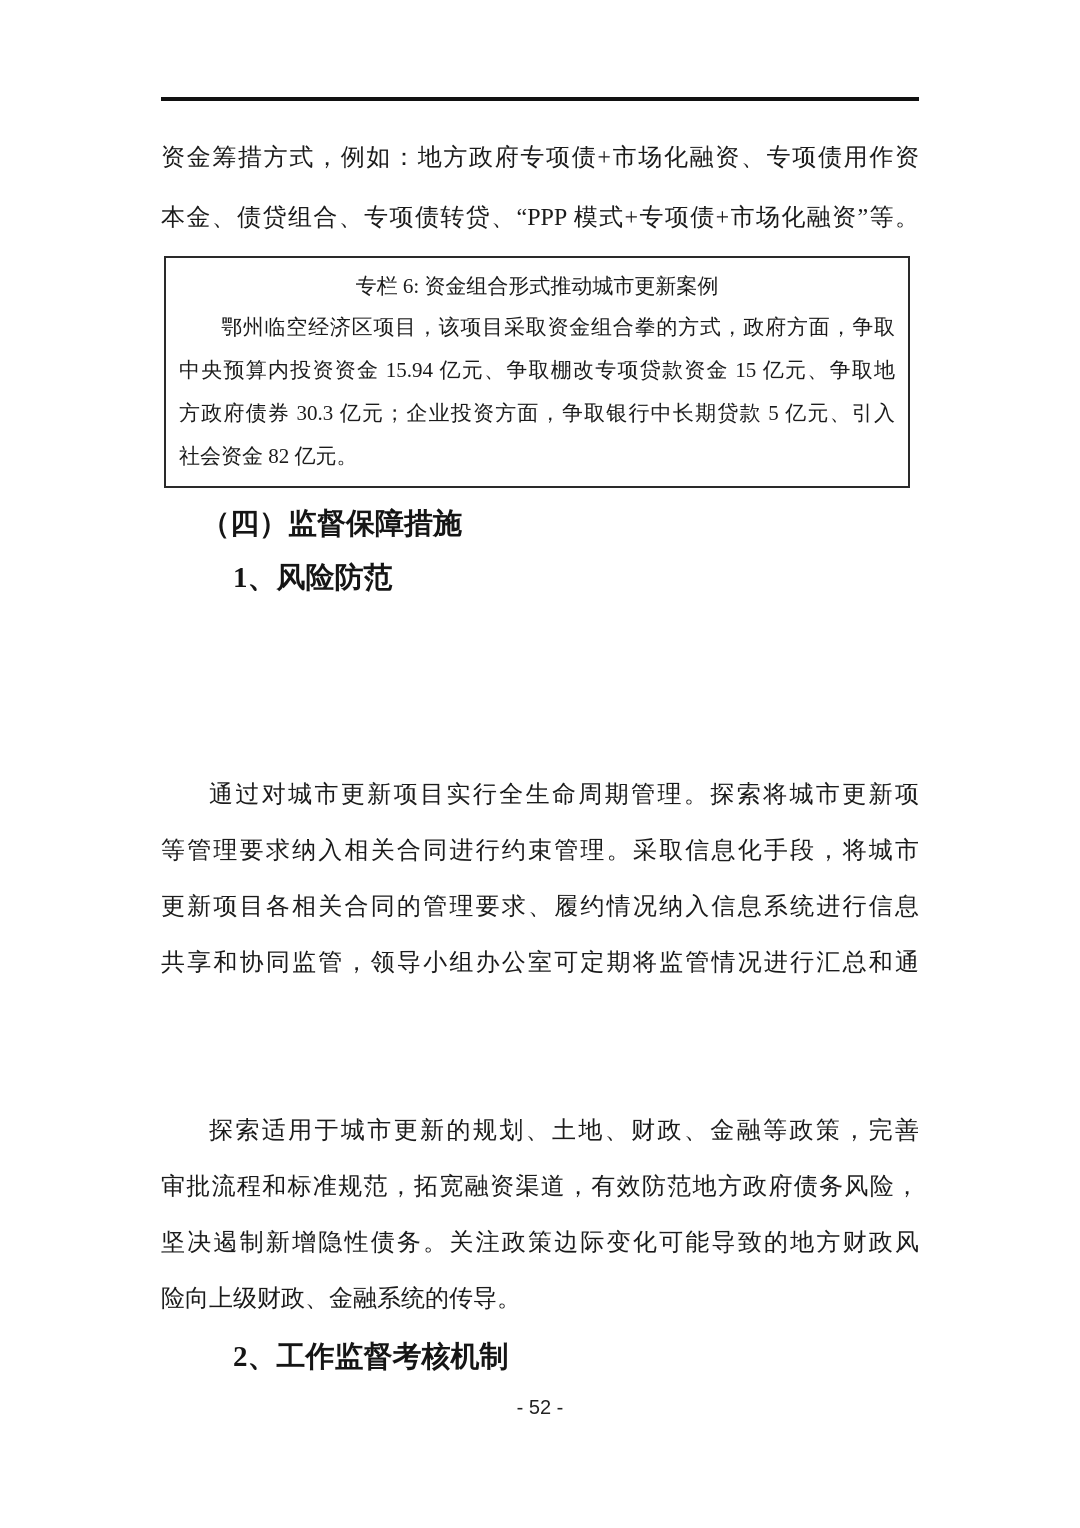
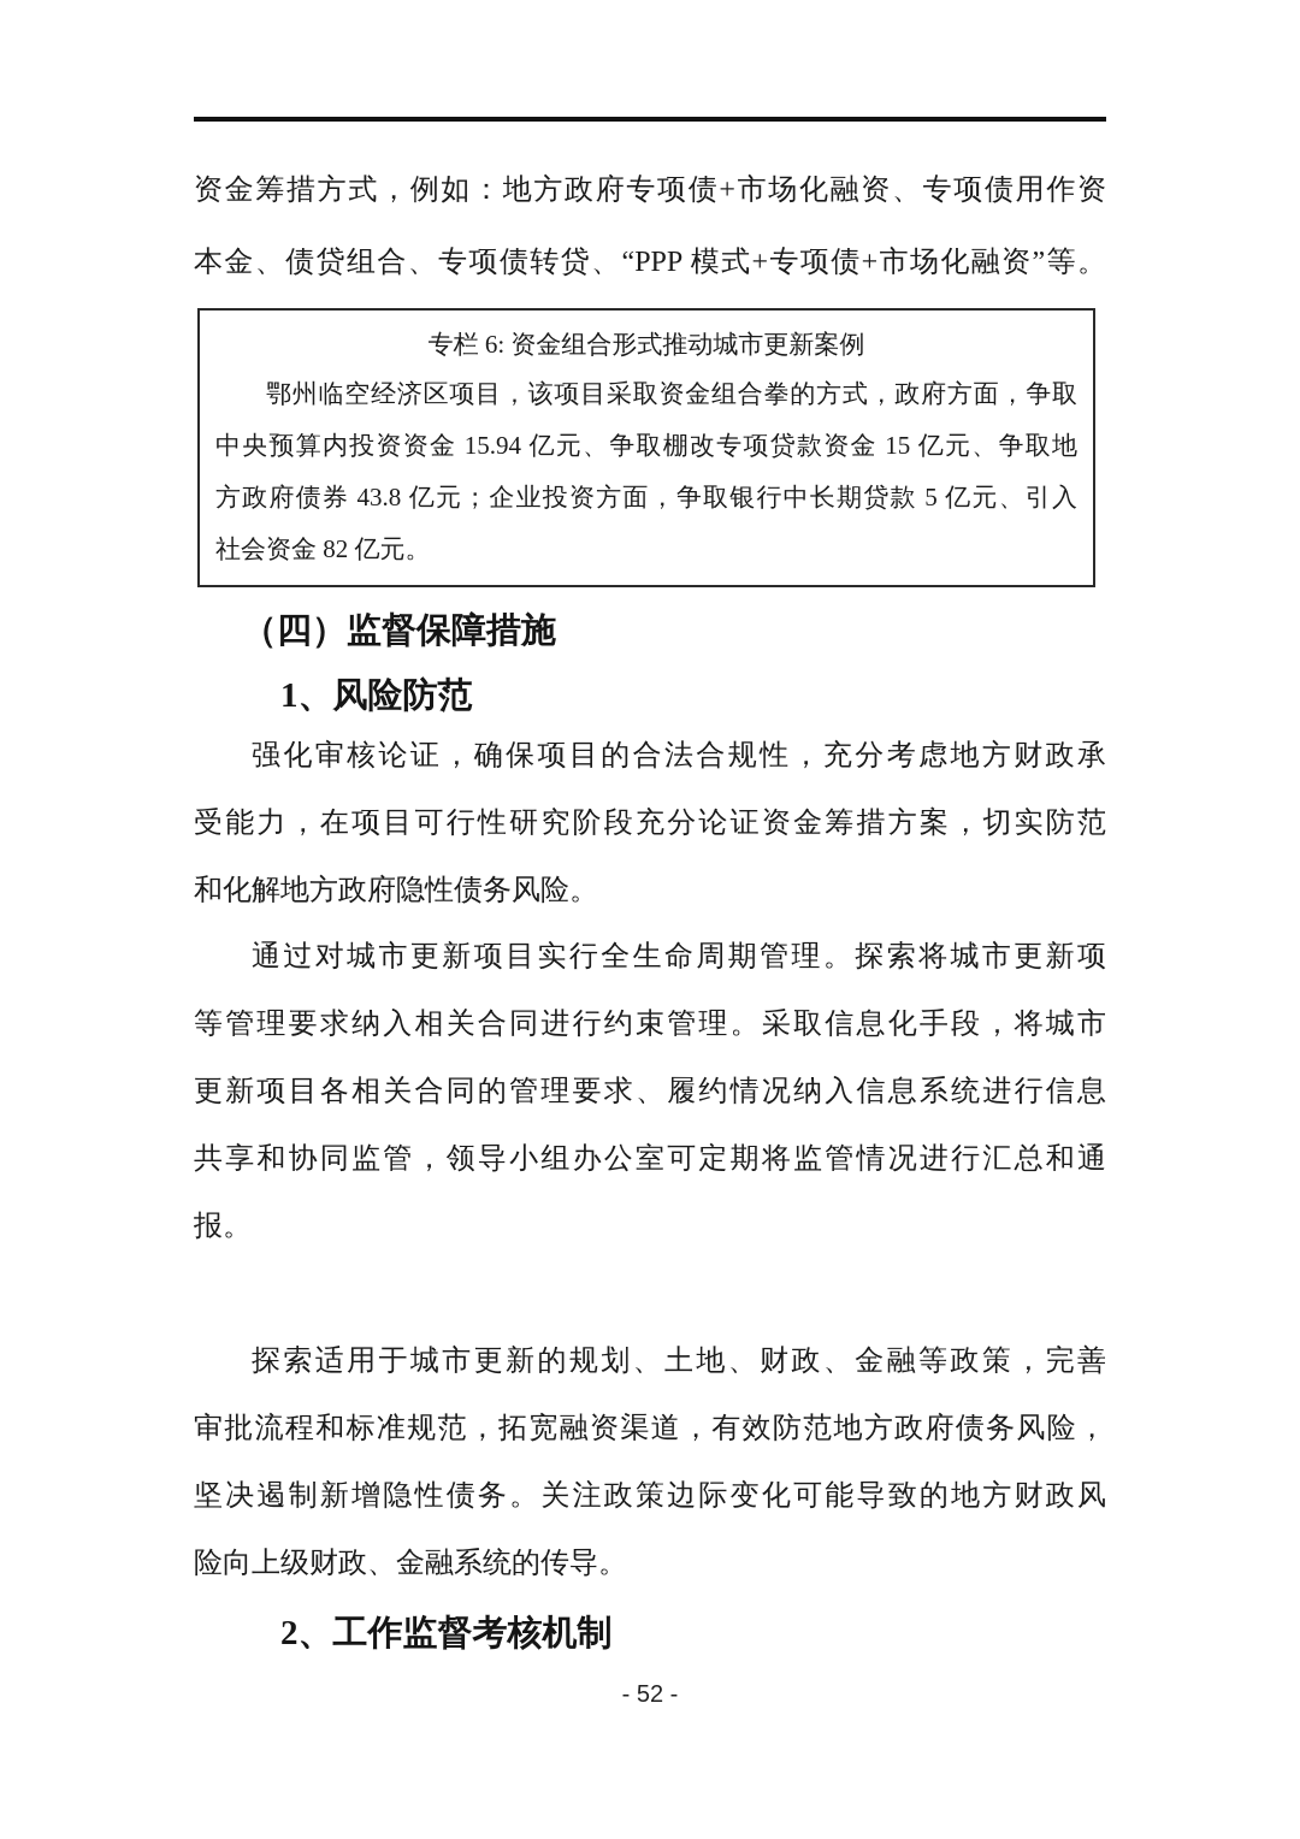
  资金筹措方式，例如：地方政府专项债+市场化融资、专项债用作资
  本金、债贷组合、专项债转贷、“PPP 模式+专项债+市场化融资”等。
  专栏 6: 资金组合形式推动城市更新案例
  鄂州临空经济区项目，该项目采取资金组合拳的方式，政府方面，争取
  中央预算内投资资金 15.94 亿元、争取棚改专项贷款资金 15 亿元、争取地
- 方政府债券 30.3 亿元；企业投资方面，争取银行中长期贷款 5 亿元、引入
+ 方政府债券 43.8 亿元；企业投资方面，争取银行中长期贷款 5 亿元、引入
  社会资金 82 亿元。
  （四）监督保障措施
  1、风险防范
+ 强化审核论证，确保项目的合法合规性，充分考虑地方财政承
+ 受能力，在项目可行性研究阶段充分论证资金筹措方案，切实防范
+ 和化解地方政府隐性债务风险。
  通过对城市更新项目实行全生命周期管理。探索将城市更新项
  等管理要求纳入相关合同进行约束管理。采取信息化手段，将城市
  更新项目各相关合同的管理要求、履约情况纳入信息系统进行信息
  共享和协同监管，领导小组办公室可定期将监管情况进行汇总和通
+ 报。
  探索适用于城市更新的规划、土地、财政、金融等政策，完善
  审批流程和标准规范，拓宽融资渠道，有效防范地方政府债务风险，
  坚决遏制新增隐性债务。关注政策边际变化可能导致的地方财政风
  险向上级财政、金融系统的传导。
  2、工作监督考核机制
  - 52 -
